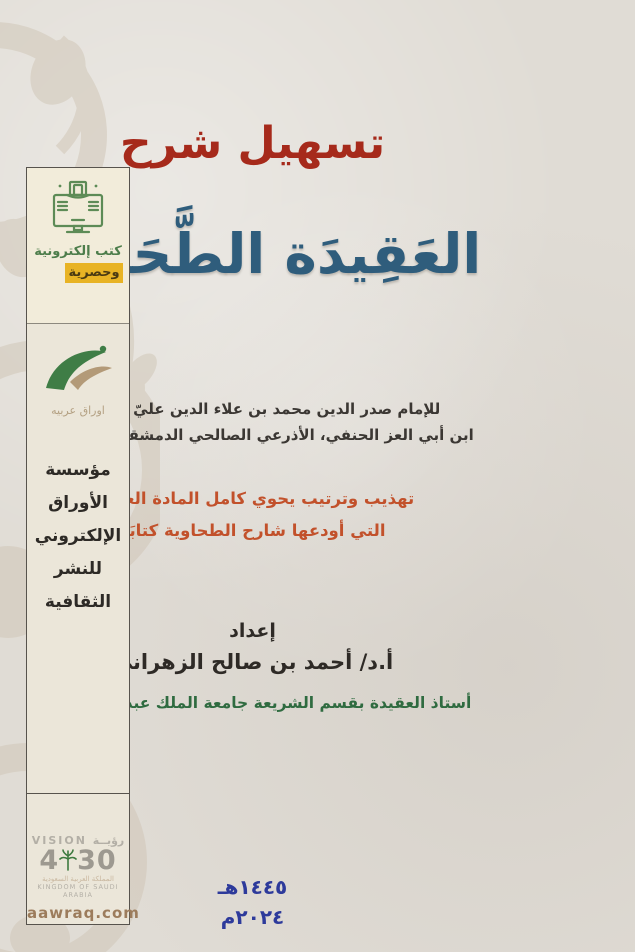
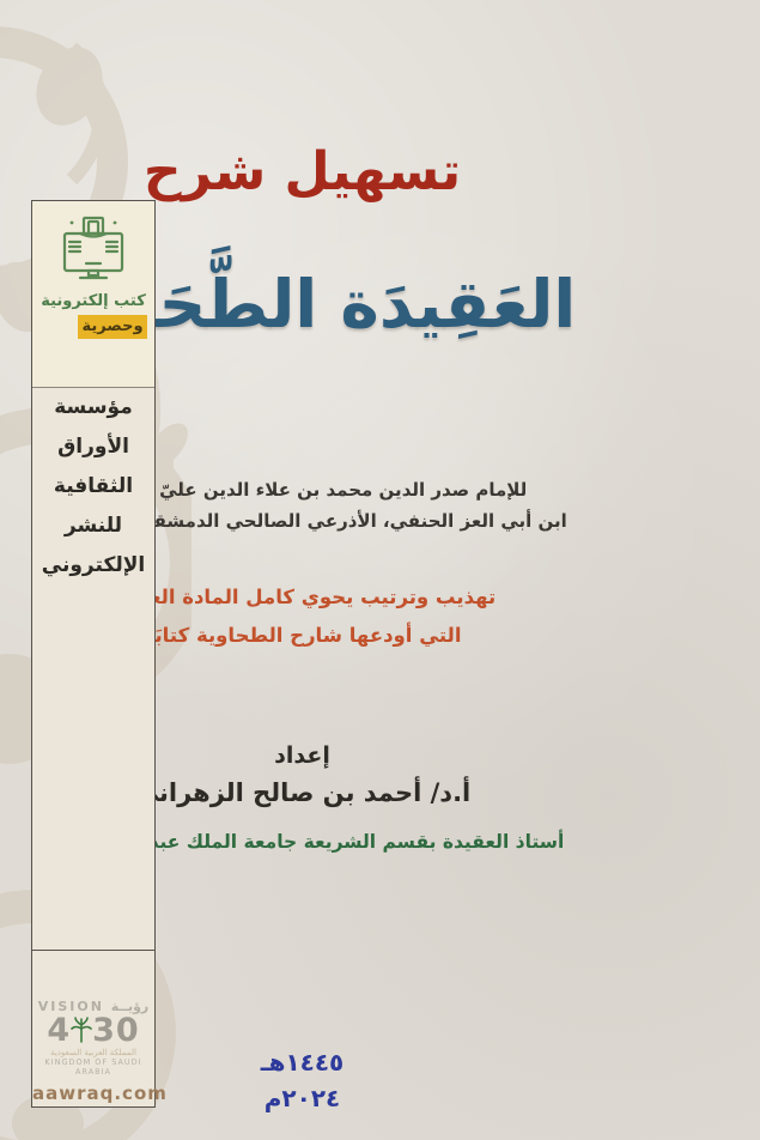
  تسهيل شرح
  العَقِيدَة الطَّحَ
  للإمام صدر الدين محمد بن علاء الدين عليّ
  ابن أبي العز الحنفي، الأذرعي الصالحي الدمشق
  تهذيب وترتيب يحوي كامل المادة ال
  التي أودعها شارح الطحاوية كتابَ
  إعداد
  أ.د/ أحمد بن صالح الزهران
  أستاذ العقيدة بقسم الشريعة جامعة الملك عب
  ١٤٤٥هـ
  ٢٠٢٤م
  كتب إلكترونية
  وحصرية
- اوراق عربيه
  مؤسسة
  الأوراق
- الإلكتروني
+ الثقافية
  للنشر
- الثقافية
+ الإلكتروني
  VISION رؤيــة
  4 30
  المملكة العربية السعودية
  KINGDOM OF SAUDI ARABIA
  aawraq.com
